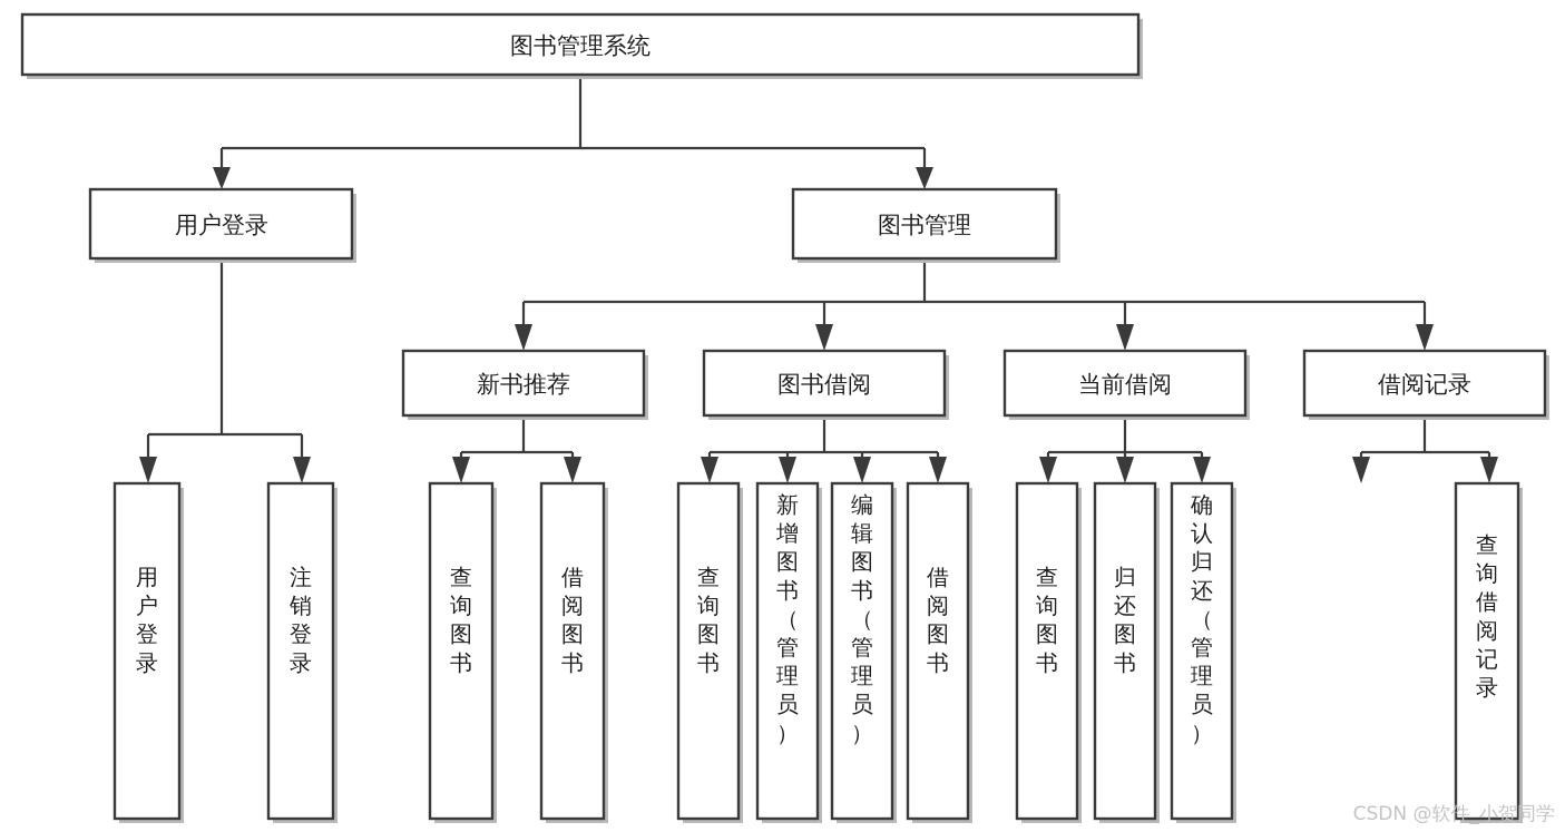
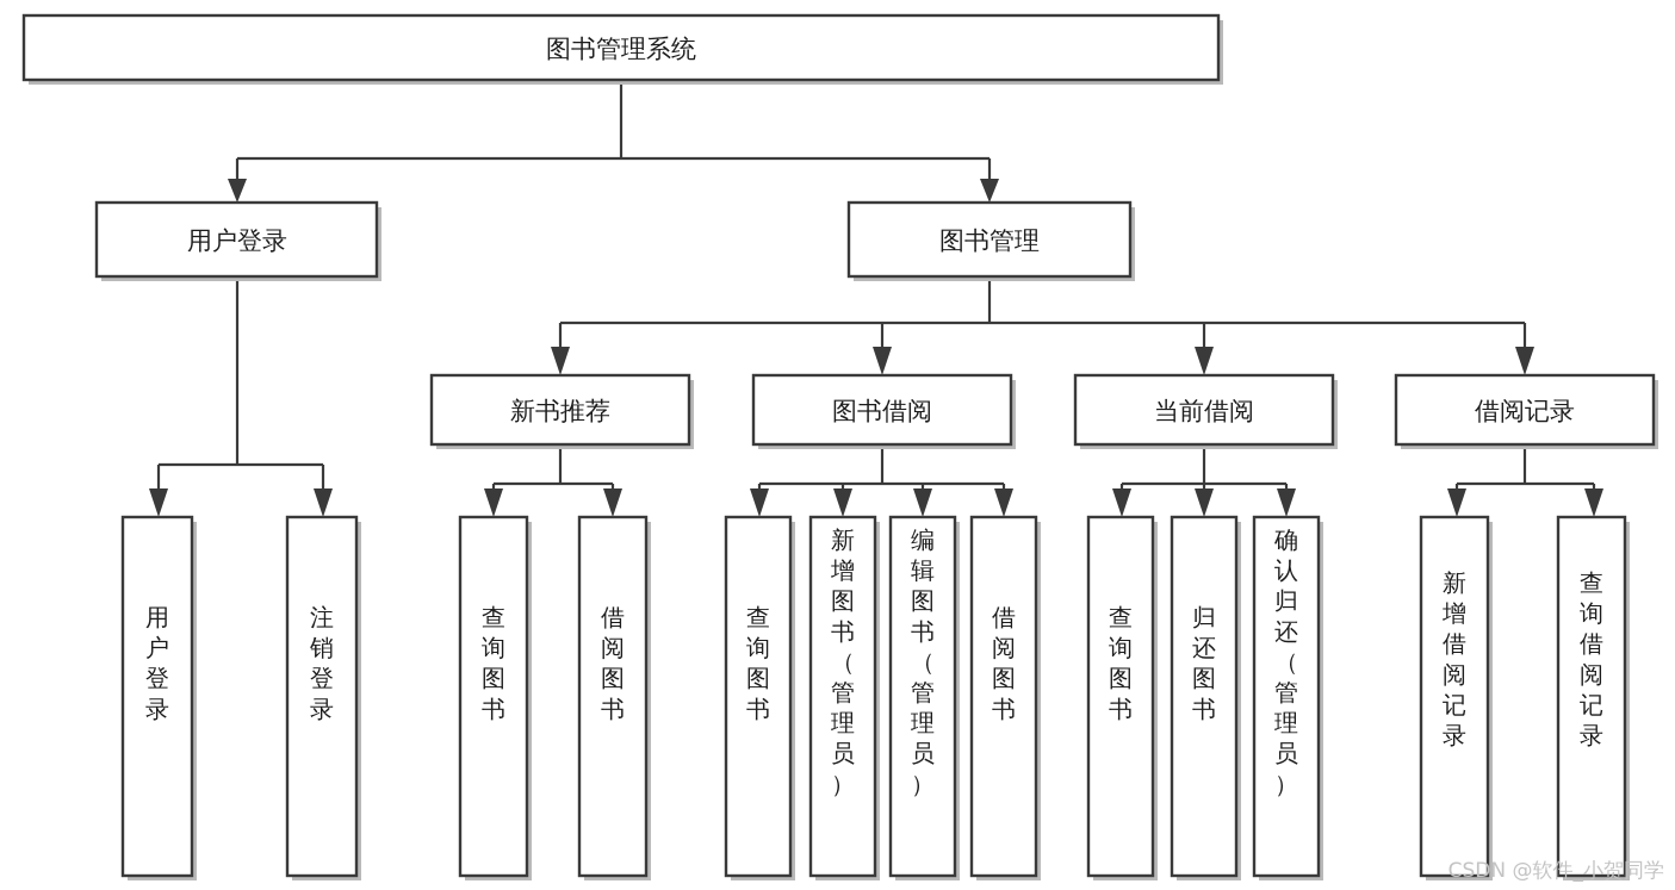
  图书管理系统
  用户登录
  图书管理
  新书推荐
  图书借阅
  当前借阅
  借阅记录
  用户登录
  注销登录
  查询图书
  借阅图书
  查询图书
  新增图书（管理员）
  编辑图书（管理员）
  借阅图书
  查询图书
  归还图书
  确认归还（管理员）
+ 新增借阅记录
  查询借阅记录
  CSDN @软件_小贺同学
